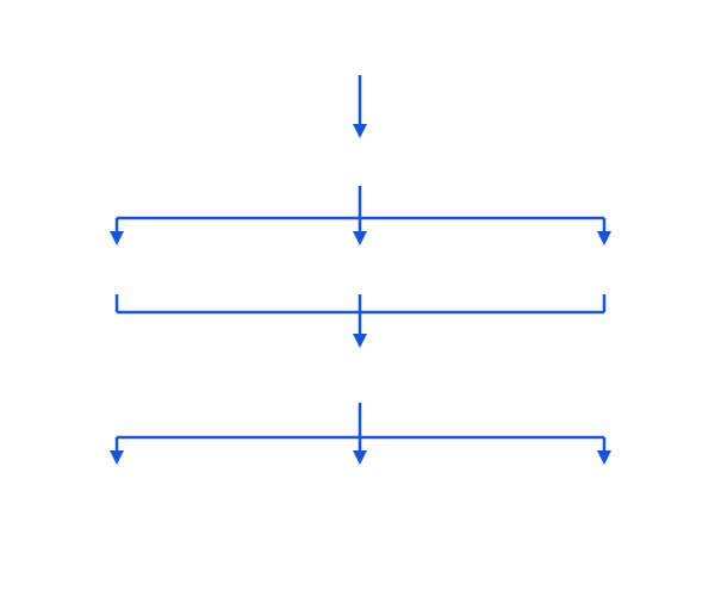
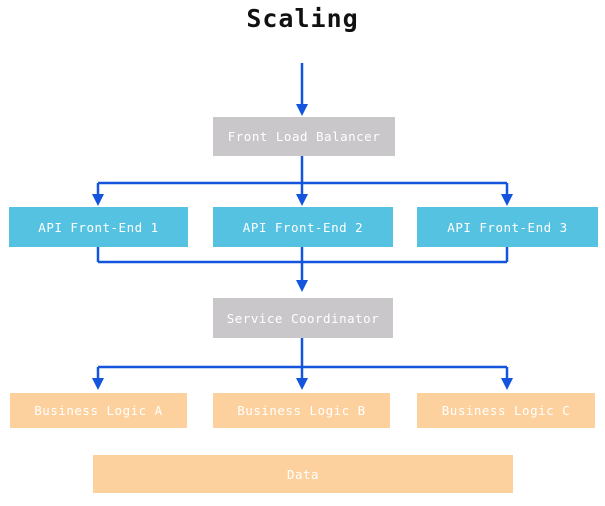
+ Scaling
+ Front Load Balancer
+ API Front-End 1
+ API Front-End 2
+ API Front-End 3
+ Service Coordinator
+ Business Logic A
+ Business Logic B
+ Business Logic C
+ Data
